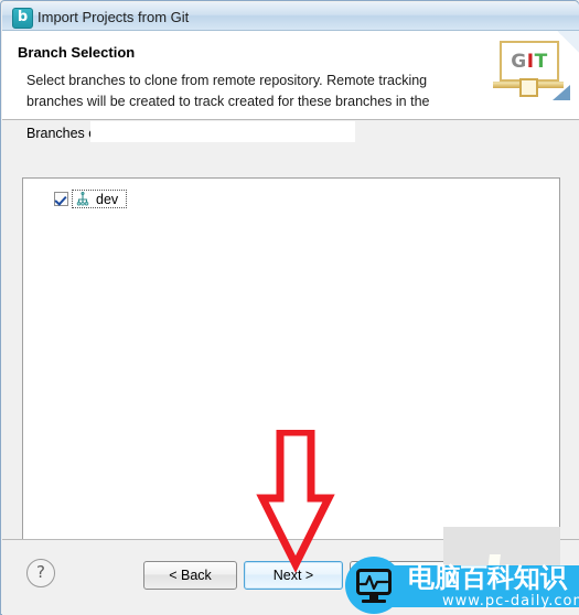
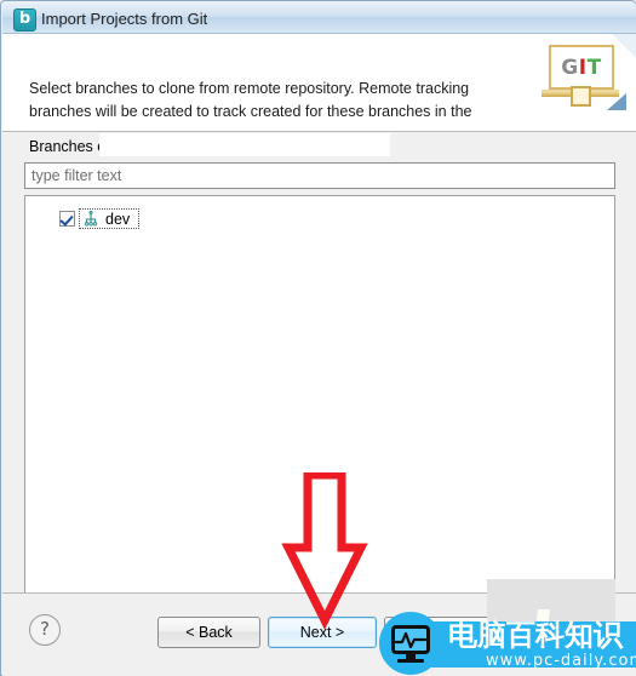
  b
  Import Projects from Git
- Branch Selection
  Select branches to clone from remote repository. Remote tracking branches will be created to track created for these branches in the
  G
  I
  T
  Branches
+ type filter text
  dev
  ?
  < Back
  Next >
  电脑百科知识
  www.pc-daily.co
